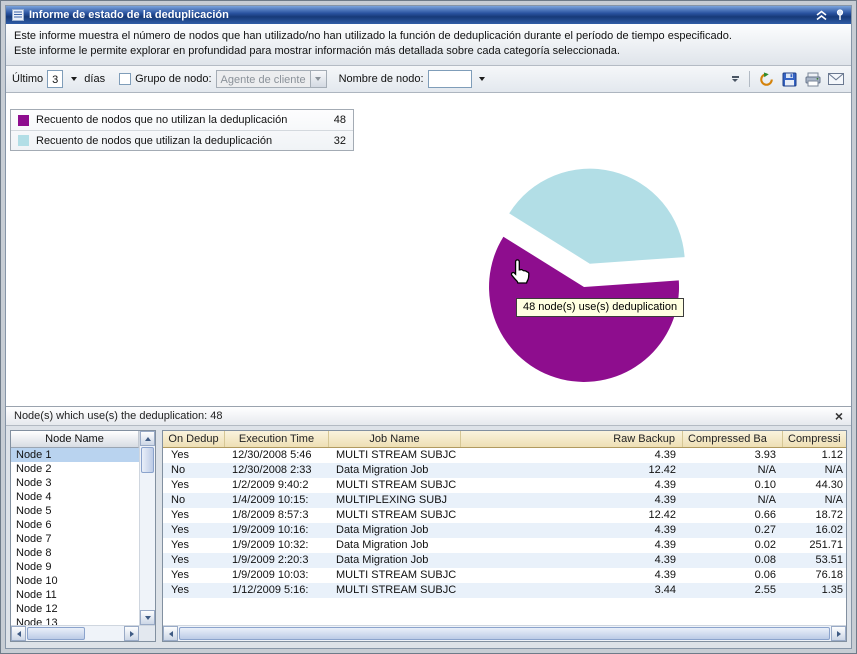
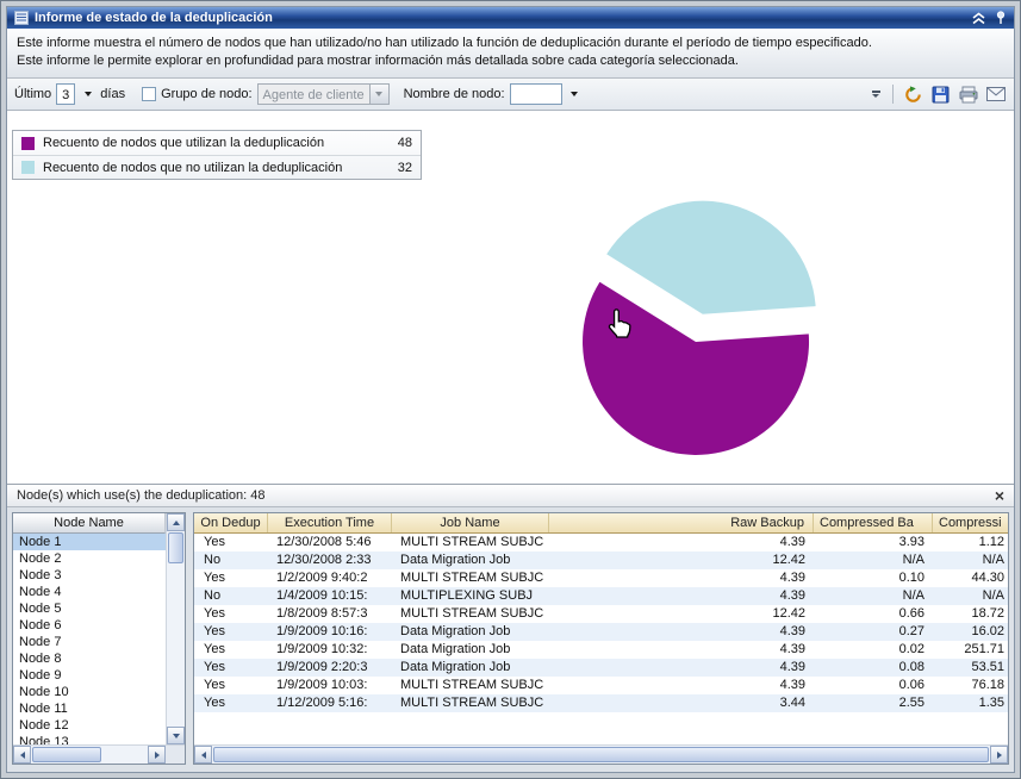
  Informe de estado de la deduplicación
  Este informe muestra el número de nodos que han utilizado/no han utilizado la función de deduplicación durante el período de tiempo especificado.
  Este informe le permite explorar en profundidad para mostrar información más detallada sobre cada categoría seleccionada.
  Último
  3
  días
  Grupo de nodo:
  Agente de cliente
  Nombre de nodo:
- Recuento de nodos que no utilizan la deduplicación
+ Recuento de nodos que utilizan la deduplicación
  48
- Recuento de nodos que utilizan la deduplicación
+ Recuento de nodos que no utilizan la deduplicación
  32
- 48 node(s) use(s) deduplication
  Node(s) which use(s) the deduplication: 48
  ×
  Node Name
  Node 1
  Node 2
  Node 3
  Node 4
  Node 5
  Node 6
  Node 7
  Node 8
  Node 9
  Node 10
  Node 11
  Node 12
  Node 13
  On Dedup
  Execution Time
  Job Name
  Raw Backup
  Compressed Ba
  Compressi
  Yes
  12/30/2008 5:46
  MULTI STREAM SUBJC
  4.39
  3.93
  1.12
  No
  12/30/2008 2:33
  Data Migration Job
  12.42
  N/A
  N/A
  Yes
  1/2/2009 9:40:2
  MULTI STREAM SUBJC
  4.39
  0.10
  44.30
  No
  1/4/2009 10:15:
  MULTIPLEXING SUBJ
  4.39
  N/A
  N/A
  Yes
  1/8/2009 8:57:3
  MULTI STREAM SUBJC
  12.42
  0.66
  18.72
  Yes
  1/9/2009 10:16:
  Data Migration Job
  4.39
  0.27
  16.02
  Yes
  1/9/2009 10:32:
  Data Migration Job
  4.39
  0.02
  251.71
  Yes
  1/9/2009 2:20:3
  Data Migration Job
  4.39
  0.08
  53.51
  Yes
  1/9/2009 10:03:
  MULTI STREAM SUBJC
  4.39
  0.06
  76.18
  Yes
  1/12/2009 5:16:
  MULTI STREAM SUBJC
  3.44
  2.55
  1.35
